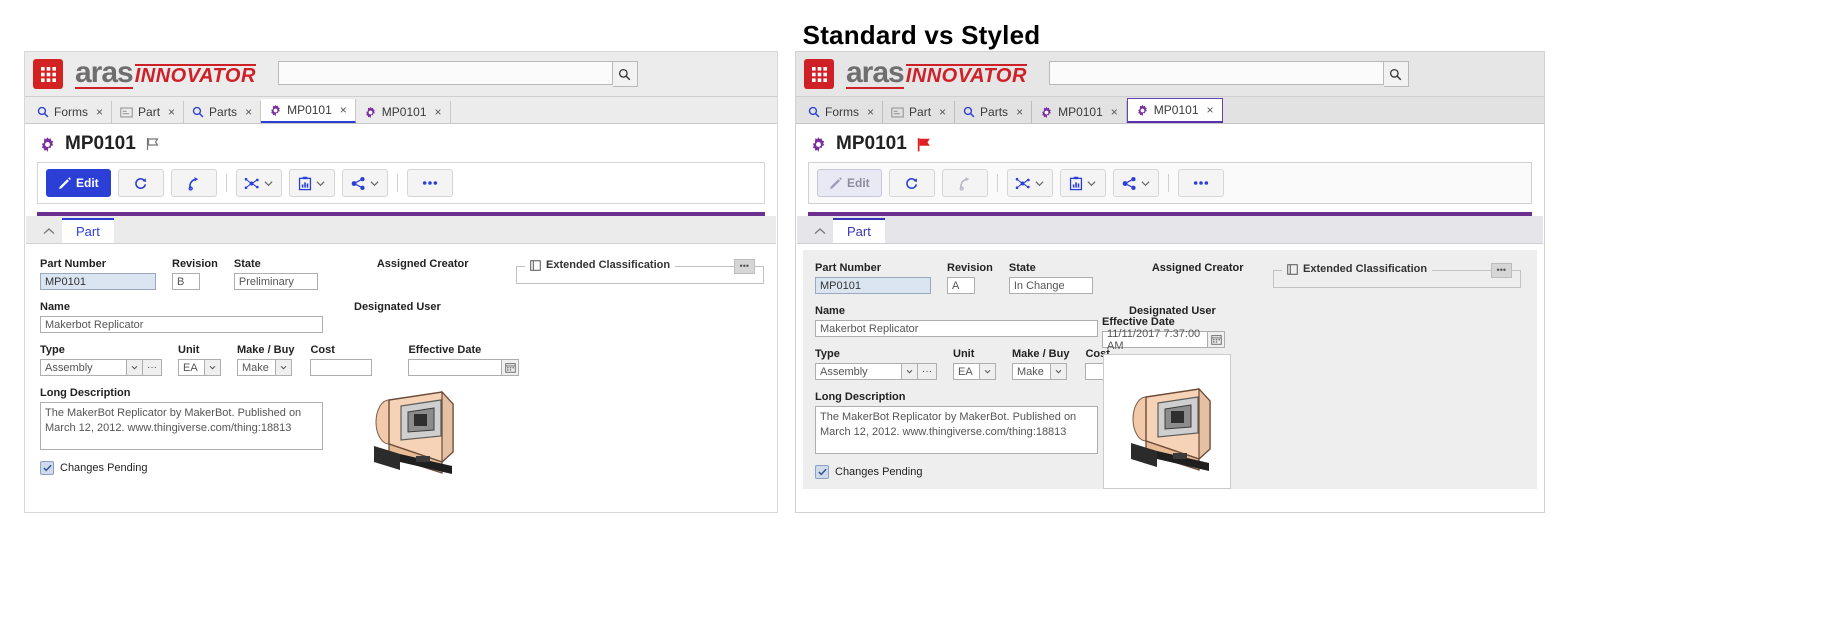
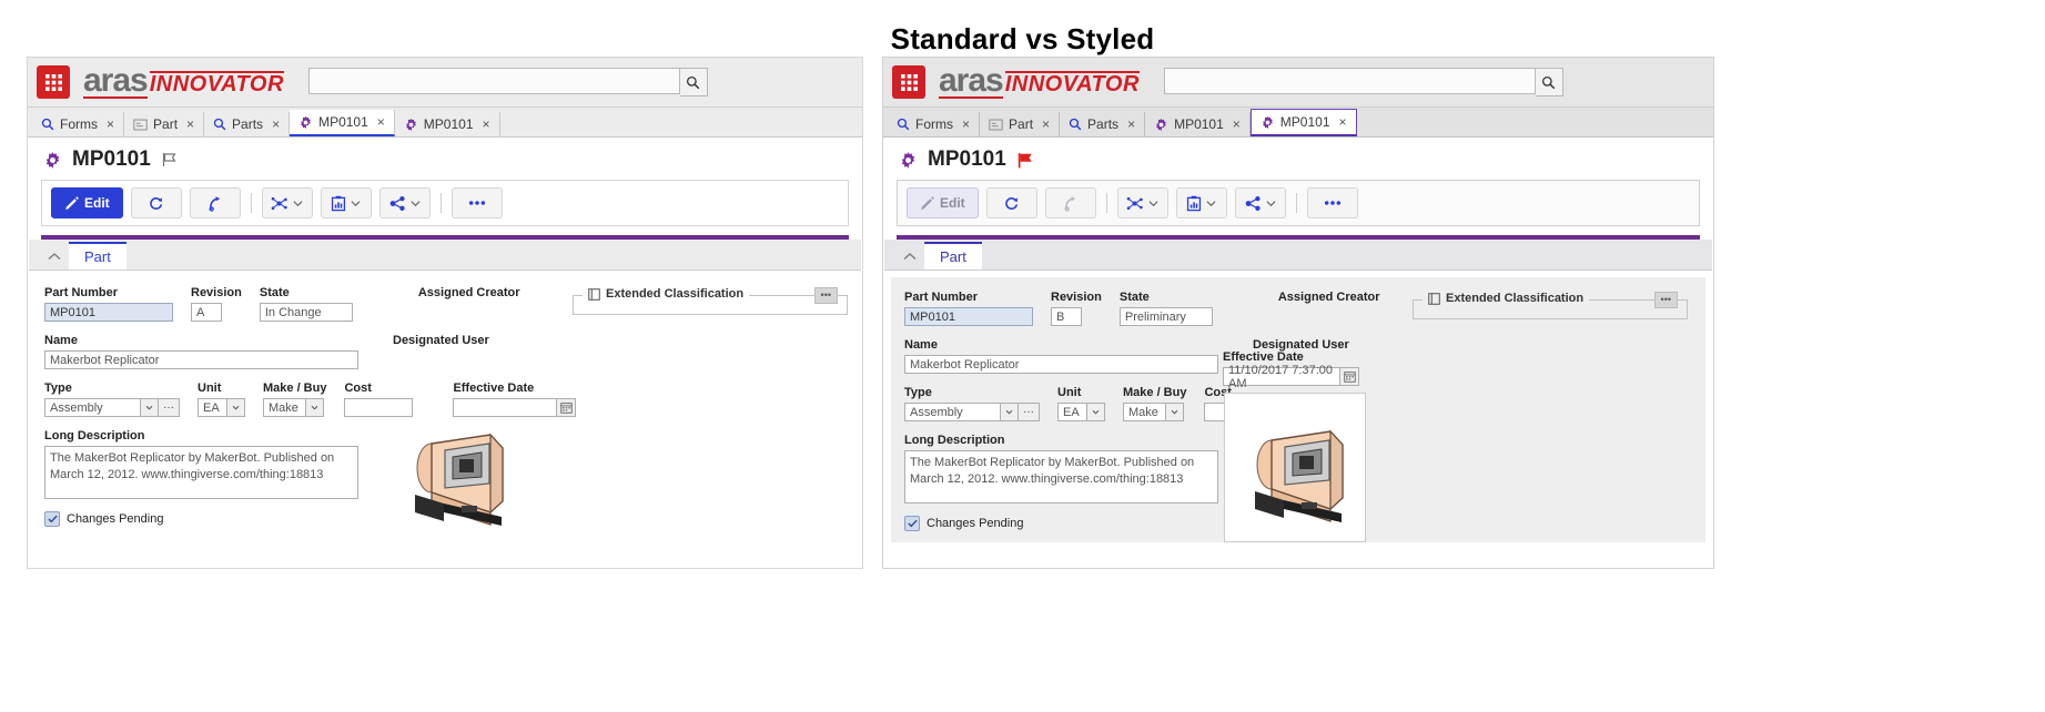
  Standard vs Styled
  aras
  INNOVATOR
  Forms
  ×
  Part
  ×
  Parts
  ×
  MP0101
  ×
  MP0101
  ×
  MP0101
  Edit
  Part
  Part Number
  MP0101
  Revision
- B
+ A
  State
- Preliminary
+ In Change
  Assigned Creator
  Name
  Makerbot Replicator
  Designated User
  Type
  Assembly
  ···
  Unit
  EA
  Make / Buy
  Make
  Cost
  Effective Date
  Long Description
  The MakerBot Replicator by MakerBot. Published on March 12, 2012. www.thingiverse.com/thing:18813
  Changes Pending
  Extended Classification
  •••
  aras
  INNOVATOR
  Forms
  ×
  Part
  ×
  Parts
  ×
  MP0101
  ×
  MP0101
  ×
  MP0101
  Edit
  Part
  Part Number
  MP0101
  Revision
- A
+ B
  State
- In Change
+ Preliminary
  Assigned Creator
  Name
  Makerbot Replicator
  Designated User
  Type
  Assembly
  ···
  Unit
  EA
  Make / Buy
  Make
  Long Description
  The MakerBot Replicator by MakerBot. Published on March 12, 2012. www.thingiverse.com/thing:18813
  Changes Pending
  Effective Date
- 11/11/2017 7:37:00 AM
+ 11/10/2017 7:37:00 AM
  Extended Classification
  •••
